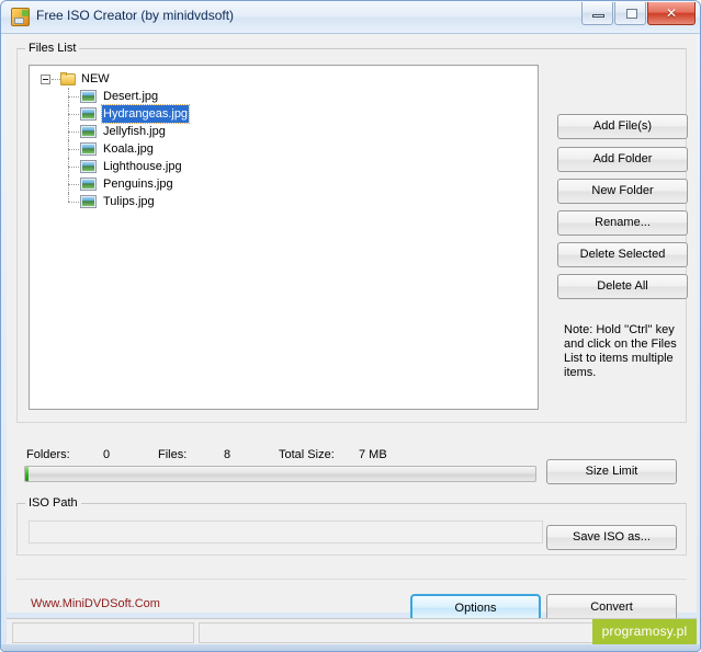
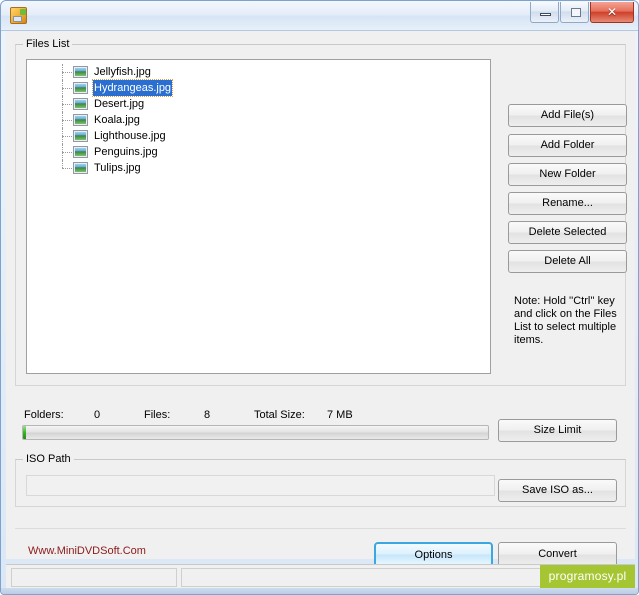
- Free ISO Creator (by minidvdsoft)
  ✕
  Files List
- NEW
- Desert.jpg
+ Jellyfish.jpg
  Hydrangeas.jpg
- Jellyfish.jpg
+ Desert.jpg
  Koala.jpg
  Lighthouse.jpg
  Penguins.jpg
  Tulips.jpg
  Add File(s)
  Add Folder
  New Folder
  Rename...
  Delete Selected
  Delete All
- Note: Hold ''Ctrl'' key and click on the Files List to items multiple items.
+ Note: Hold ''Ctrl'' key and click on the Files List to select multiple items.
  Folders:
  0
  Files:
  8
  Total Size:
  7 MB
  Size Limit
  ISO Path
  Save ISO as...
  Www.MiniDVDSoft.Com
  Options
  Convert
  programosy.pl
